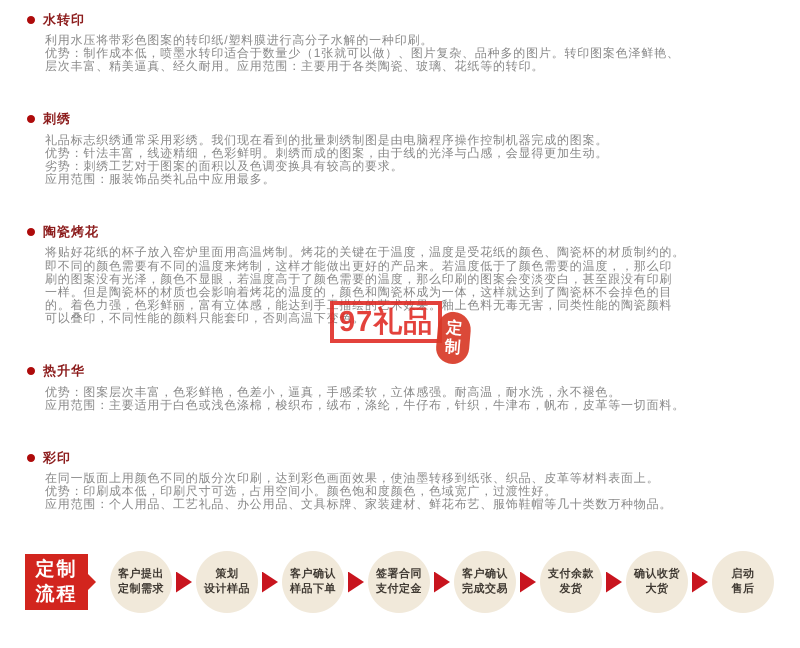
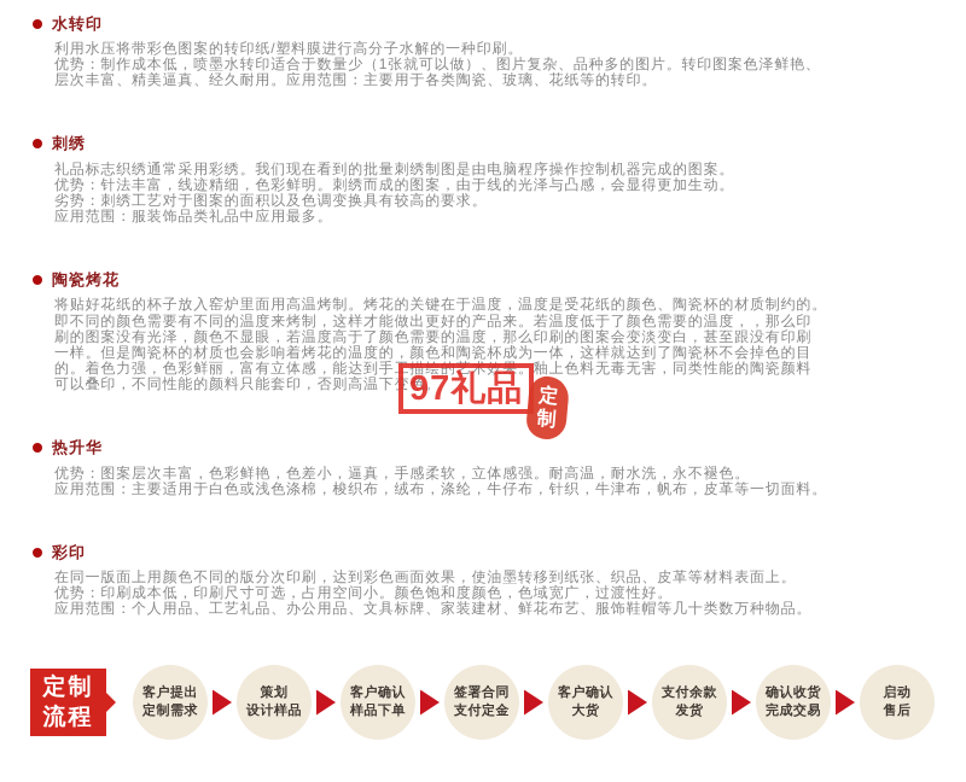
  水转印
  利用水压将带彩色图案的转印纸/塑料膜进行高分子水解的一种印刷。
  优势：制作成本低，喷墨水转印适合于数量少（1张就可以做）、图片复杂、品种多的图片。转印图案色泽鲜艳、
  层次丰富、精美逼真、经久耐用。应用范围：主要用于各类陶瓷、玻璃、花纸等的转印。
  刺绣
  礼品标志织绣通常采用彩绣。我们现在看到的批量刺绣制图是由电脑程序操作控制机器完成的图案。
  优势：针法丰富，线迹精细，色彩鲜明。刺绣而成的图案，由于线的光泽与凸感，会显得更加生动。
  劣势：刺绣工艺对于图案的面积以及色调变换具有较高的要求。
  应用范围：服装饰品类礼品中应用最多。
  陶瓷烤花
  将贴好花纸的杯子放入窑炉里面用高温烤制。烤花的关键在于温度，温度是受花纸的颜色、陶瓷杯的材质制约的。
  即不同的颜色需要有不同的温度来烤制，这样才能做出更好的产品来。若温度低于了颜色需要的温度，，那么印
  刷的图案没有光泽，颜色不显眼，若温度高于了颜色需要的温度，那么印刷的图案会变淡变白，甚至跟没有印刷
  一样。但是陶瓷杯的材质也会影响着烤花的温度的，颜色和陶瓷杯成为一体，这样就达到了陶瓷杯不会掉色的目
  的。着色力强，色彩鲜丽，富有立体感，能达到手工描绘的艺术效果。釉上色料无毒无害，同类性能的陶瓷颜料
  可以叠印，不同性能的颜料只能套印，否则高温下变色。
  热升华
  优势：图案层次丰富，色彩鲜艳，色差小，逼真，手感柔软，立体感强。耐高温，耐水洗，永不褪色。
  应用范围：主要适用于白色或浅色涤棉，梭织布，绒布，涤纶，牛仔布，针织，牛津布，帆布，皮革等一切面料。
  彩印
  在同一版面上用颜色不同的版分次印刷，达到彩色画面效果，使油墨转移到纸张、织品、皮革等材料表面上。
  优势：印刷成本低，印刷尺寸可选，占用空间小。颜色饱和度颜色，色域宽广，过渡性好。
  应用范围：个人用品、工艺礼品、办公用品、文具标牌、家装建材、鲜花布艺、服饰鞋帽等几十类数万种物品。
  97礼品
  定制
  流程
  客户提出
  定制需求
  策划
  设计样品
  客户确认
  样品下单
  签署合同
  支付定金
  客户确认
- 完成交易
+ 大货
  支付余款
  发货
  确认收货
- 大货
+ 完成交易
  启动
  售后
